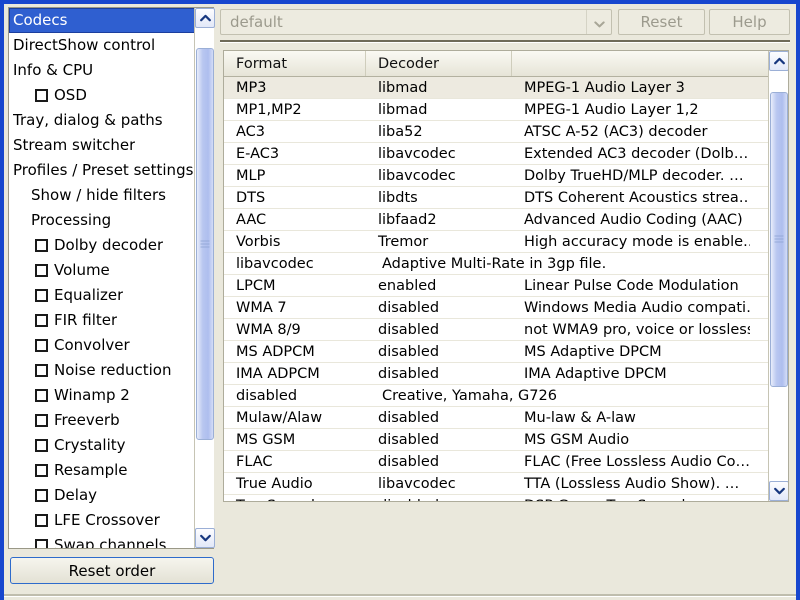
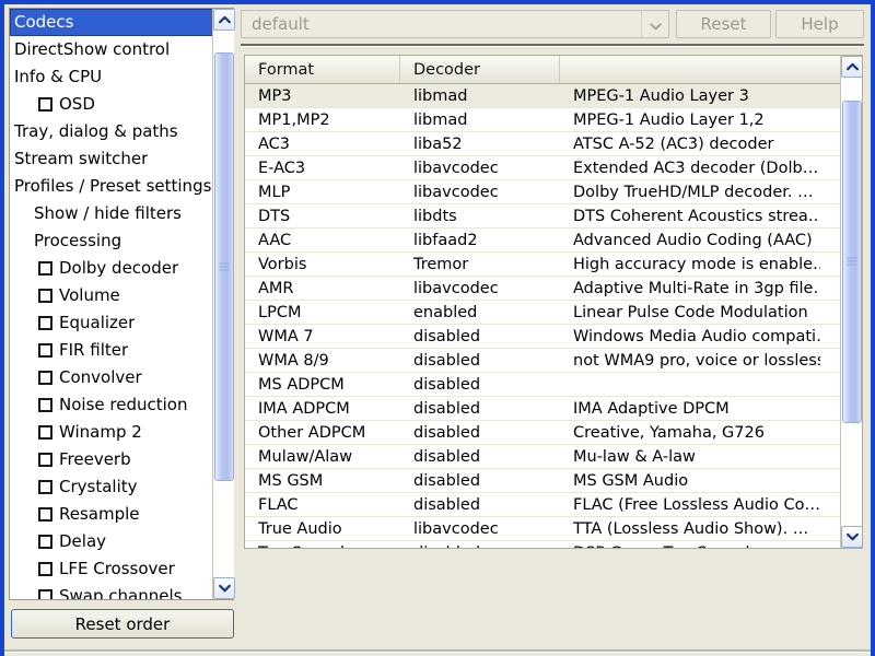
  Codecs
  DirectShow control
  Info & CPU
  OSD
  Tray, dialog & paths
  Stream switcher
  Profiles / Preset settings
  Show / hide filters
  Processing
  Dolby decoder
  Volume
  Equalizer
  FIR filter
  Convolver
  Noise reduction
  Winamp 2
  Freeverb
  Crystality
  Resample
  Delay
  LFE Crossover
  Swap channels
  Reset order
  default
  Reset
  Help
  Format
  Decoder
  MP3
  libmad
  MPEG-1 Audio Layer 3
  MP1,MP2
  libmad
  MPEG-1 Audio Layer 1,2
  AC3
  liba52
  ATSC A-52 (AC3) decoder
  E-AC3
  libavcodec
  Extended AC3 decoder (Dolb…
  MLP
  libavcodec
  Dolby TrueHD/MLP decoder. …
  DTS
  libdts
  DTS Coherent Acoustics strea…
  AAC
  libfaad2
  Advanced Audio Coding (AAC)
  Vorbis
  Tremor
  High accuracy mode is enable
+ AMR
  libavcodec
  Adaptive Multi-Rate in 3gp file
  LPCM
  enabled
  Linear Pulse Code Modulation
  WMA 7
  disabled
  Windows Media Audio compati
  WMA 8/9
  disabled
  not WMA9 pro, voice or lossles
  MS ADPCM
  disabled
- MS Adaptive DPCM
  IMA ADPCM
  disabled
  IMA Adaptive DPCM
+ Other ADPCM
  disabled
  Creative, Yamaha, G726
  Mulaw/Alaw
  disabled
  Mu-law & A-law
  MS GSM
  disabled
  MS GSM Audio
  FLAC
  disabled
  FLAC (Free Lossless Audio Co…
  True Audio
  libavcodec
  TTA (Lossless Audio Show). …
